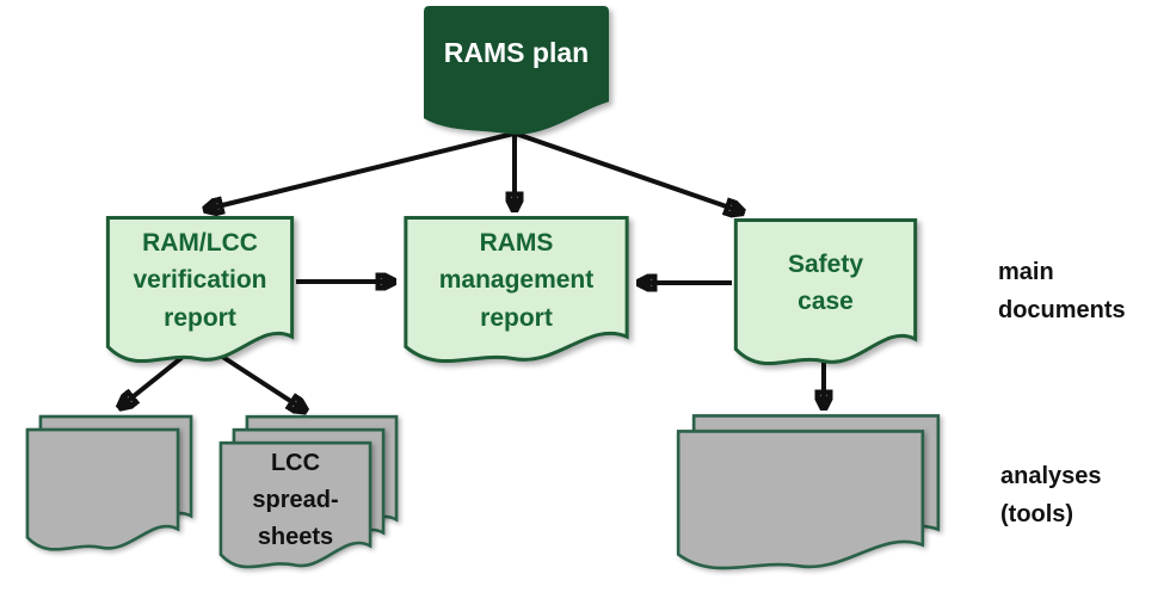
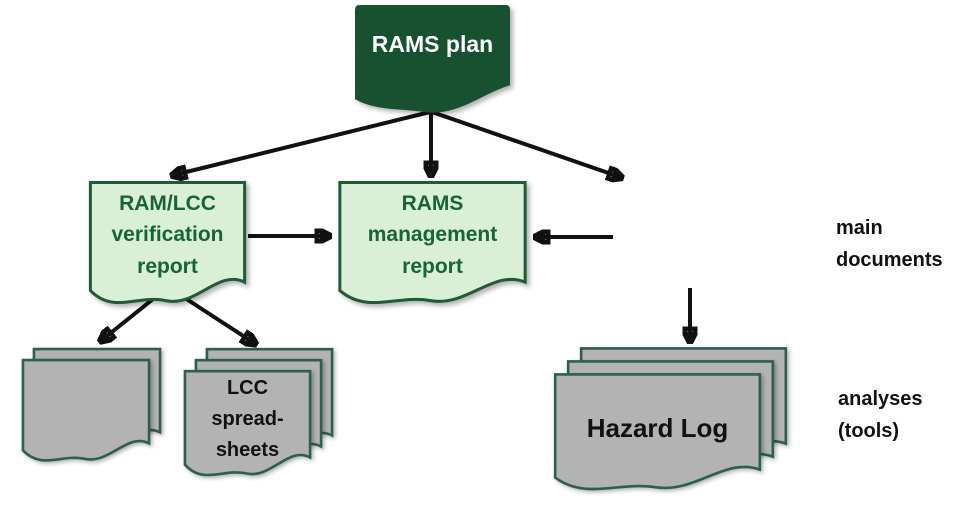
  RAMS plan
  RAM/LCC
  verification
  report
  RAMS
  management
  report
- Safety
- case
  LCC
  spread-
  sheets
+ Hazard Log
  main
  documents
  analyses
  (tools)
